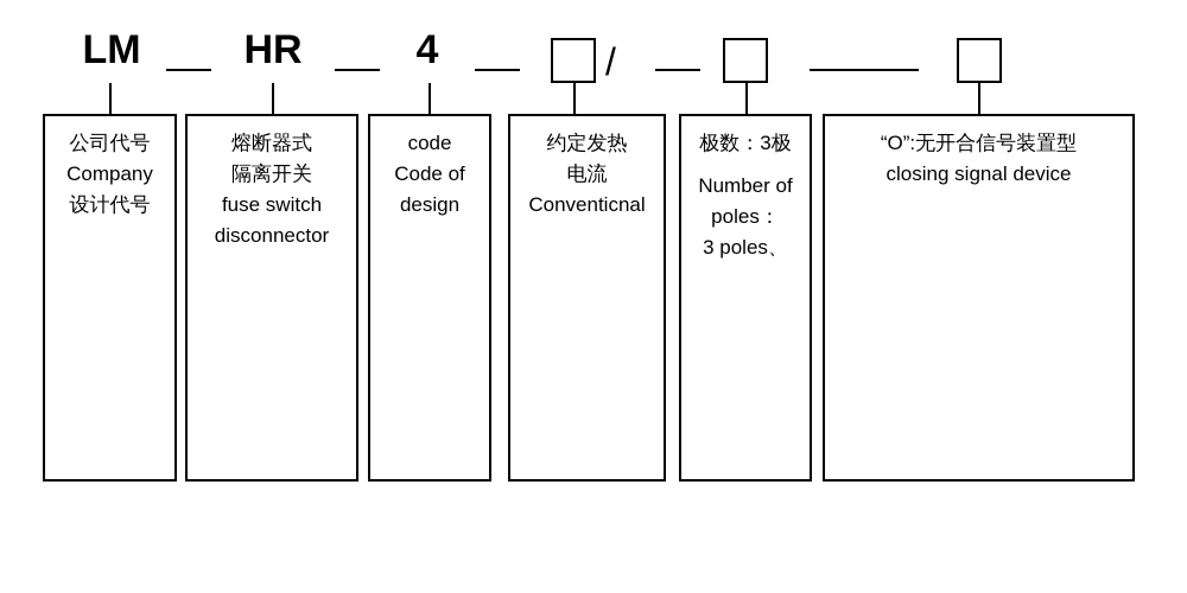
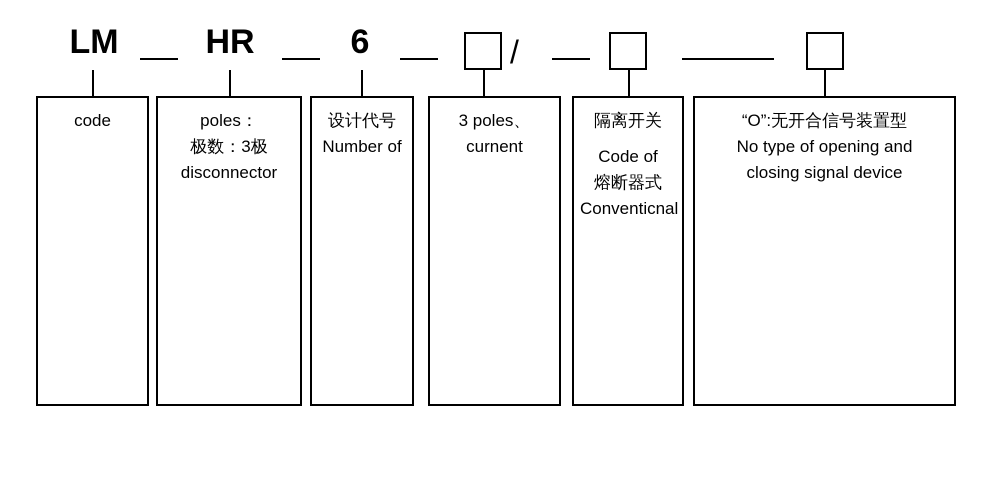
  LM
  HR
- 4
+ 6
  /
- 公司代号
- Company
- 设计代号
+ code
- 熔断器式
+ poles：
- 隔离开关
+ 极数：3极
- fuse switch
  disconnector
- code
+ 设计代号
- Code of
+ Number of
- design
- 约定发热
- 电流
- Conventicnal
+ 3 poles、
+ curnent
- 极数：3极
+ 隔离开关
- Number of
+ Code of
- poles：
+ 熔断器式
- 3 poles、
+ Conventicnal
  “O”:无开合信号装置型
+ No type of opening and
  closing signal device
